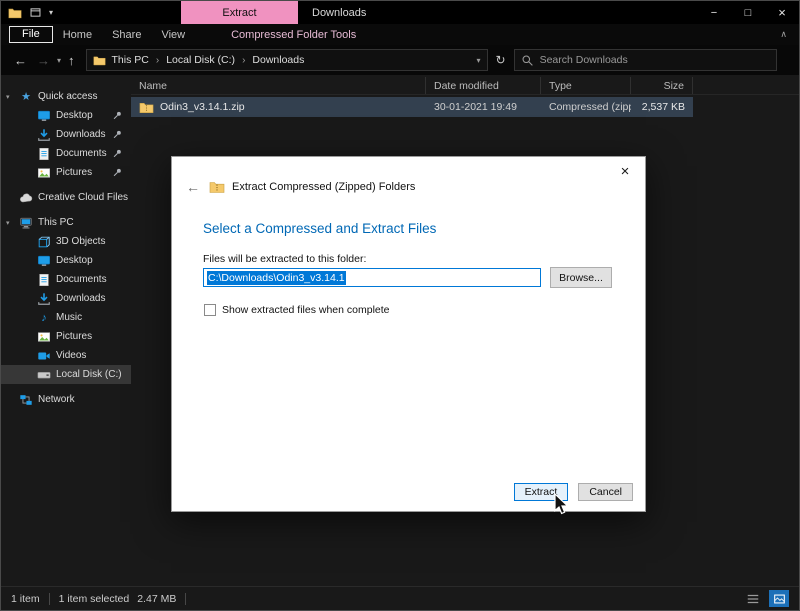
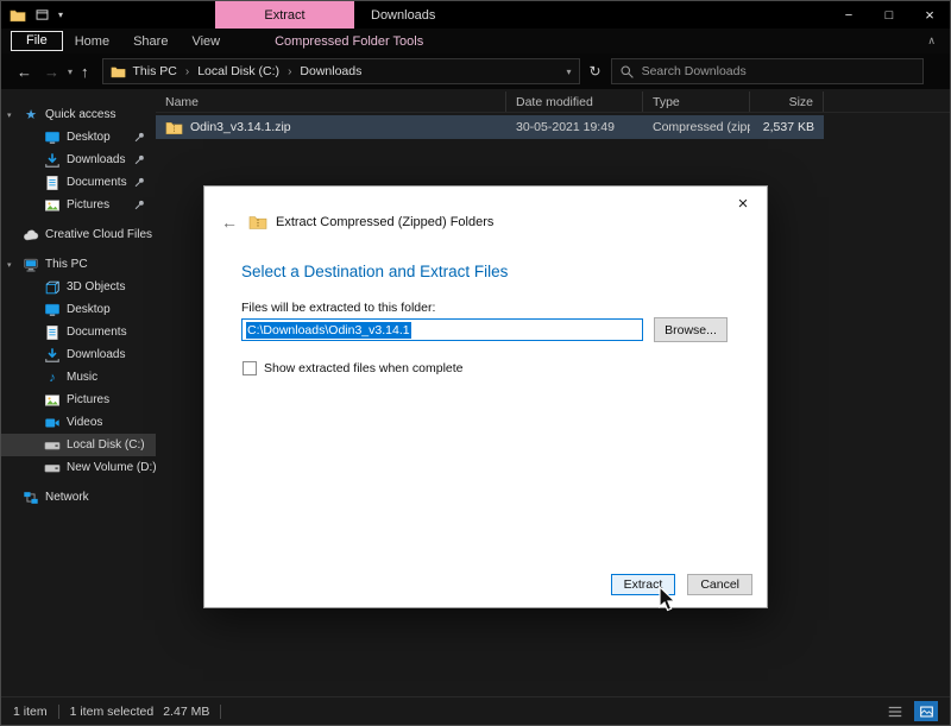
  ▾
  Extract
  Downloads
  −
  □
  ×
  File
  Home
  Share
  View
  Compressed Folder Tools
  ∧
  ←
  →
  ▾
  ↑
  This PC
  ›
  Local Disk (C:)
  ›
  Downloads
  ▾
  ↻
  Search Downloads
  ★
  Quick access
  Desktop
  Downloads
  Documents
  Pictures
  Creative Cloud Files
  This PC
  3D Objects
  Desktop
  Documents
  Downloads
  ♪
  Music
  Pictures
  Videos
  Local Disk (C:)
+ New Volume (D:)
  Network
  Name
  Date modified
  Type
  Size
  Odin3_v3.14.1.zip
- 30-01-2021 19:49
+ 30-05-2021 19:49
  Compressed (zip
  2,537 KB
  1 item
  1 item selected
  2.47 MB
  ×
  ←
  Extract Compressed (Zipped) Folders
- Select a Compressed and Extract Files
+ Select a Destination and Extract Files
  Files will be extracted to this folder:
  C:\Downloads\Odin3_v3.14.1
  Browse...
  Show extracted files when complete
  Extract
  Cancel
